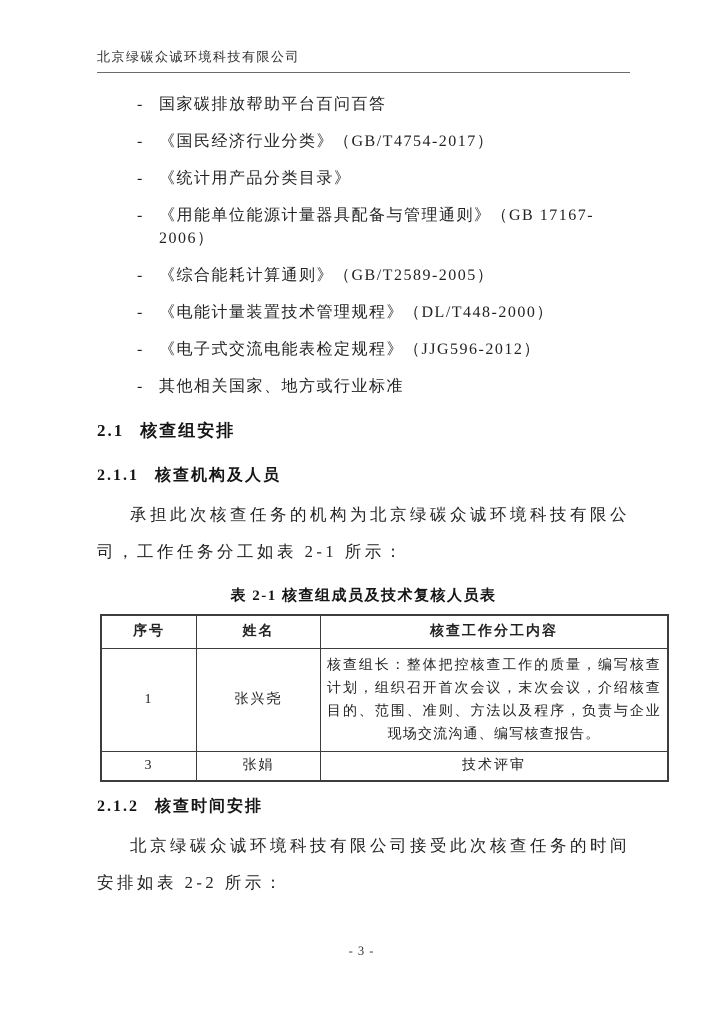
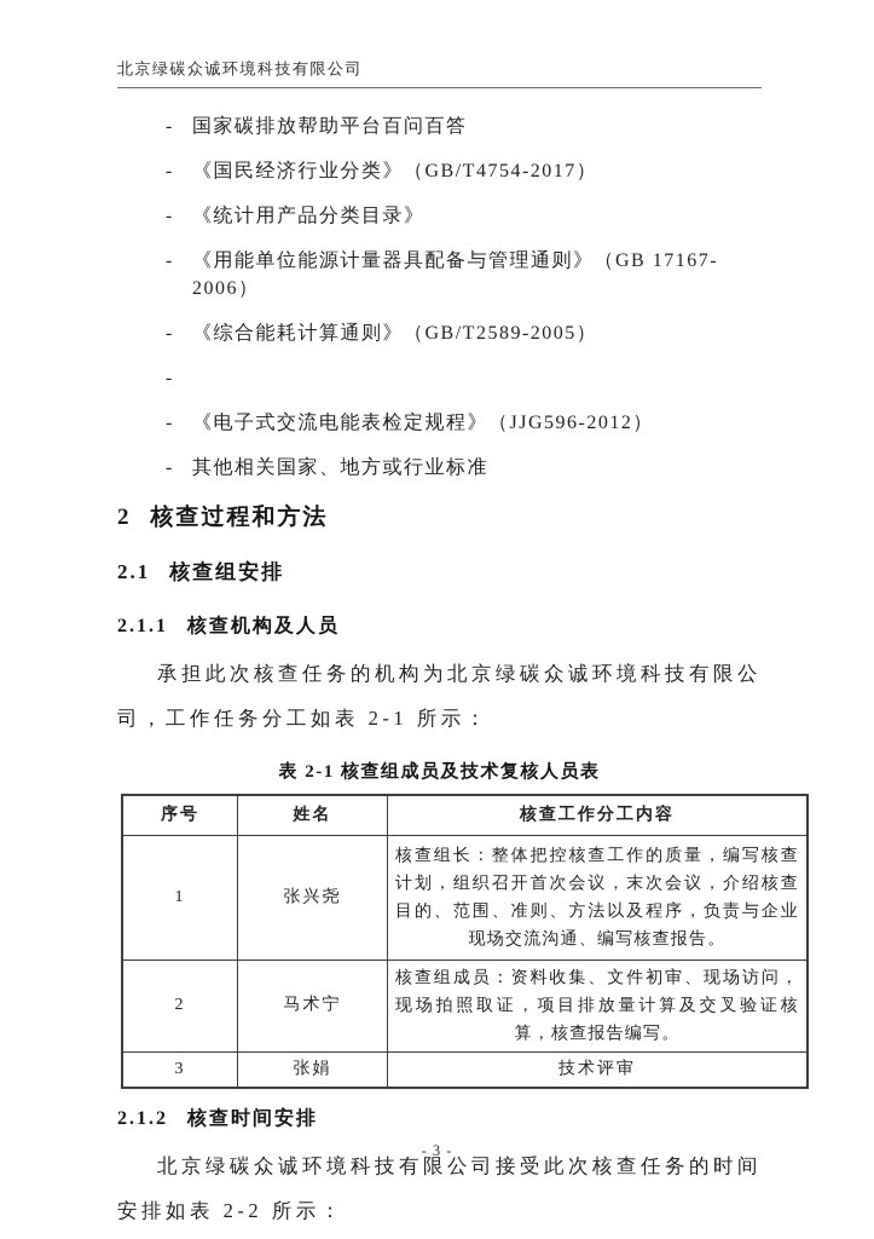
  北京绿碳众诚环境科技有限公司
  -
  国家碳排放帮助平台百问百答
  -
  《国民经济行业分类》（GB/T4754-2017）
  -
  《统计用产品分类目录》
  -
  《用能单位能源计量器具配备与管理通则》（GB 17167-2006）
  -
  《综合能耗计算通则》（GB/T2589-2005）
  -
- 《电能计量装置技术管理规程》（DL/T448-2000）
  -
  《电子式交流电能表检定规程》（JJG596-2012）
  -
  其他相关国家、地方或行业标准
+ 2 核查过程和方法
  2.1 核查组安排
  2.1.1 核查机构及人员
  承担此次核查任务的机构为北京绿碳众诚环境科技有限公司，工作任务分工如表 2-1 所示：
  表 2-1 核查组成员及技术复核人员表
  序号	姓名	核查工作分工内容
  1	张兴尧	核查组长：整体把控核查工作的质量，编写核查计划，组织召开首次会议，末次会议，介绍核查目的、范围、准则、方法以及程序，负责与企业现场交流沟通、编写核查报告。
+ 2	马术宁	核查组成员：资料收集、文件初审、现场访问，现场拍照取证，项目排放量计算及交叉验证核算，核查报告编写。
  3	张娟	技术评审
  2.1.2 核查时间安排
  北京绿碳众诚环境科技有限公司接受此次核查任务的时间安排如表 2-2 所示：
  - 3 -
